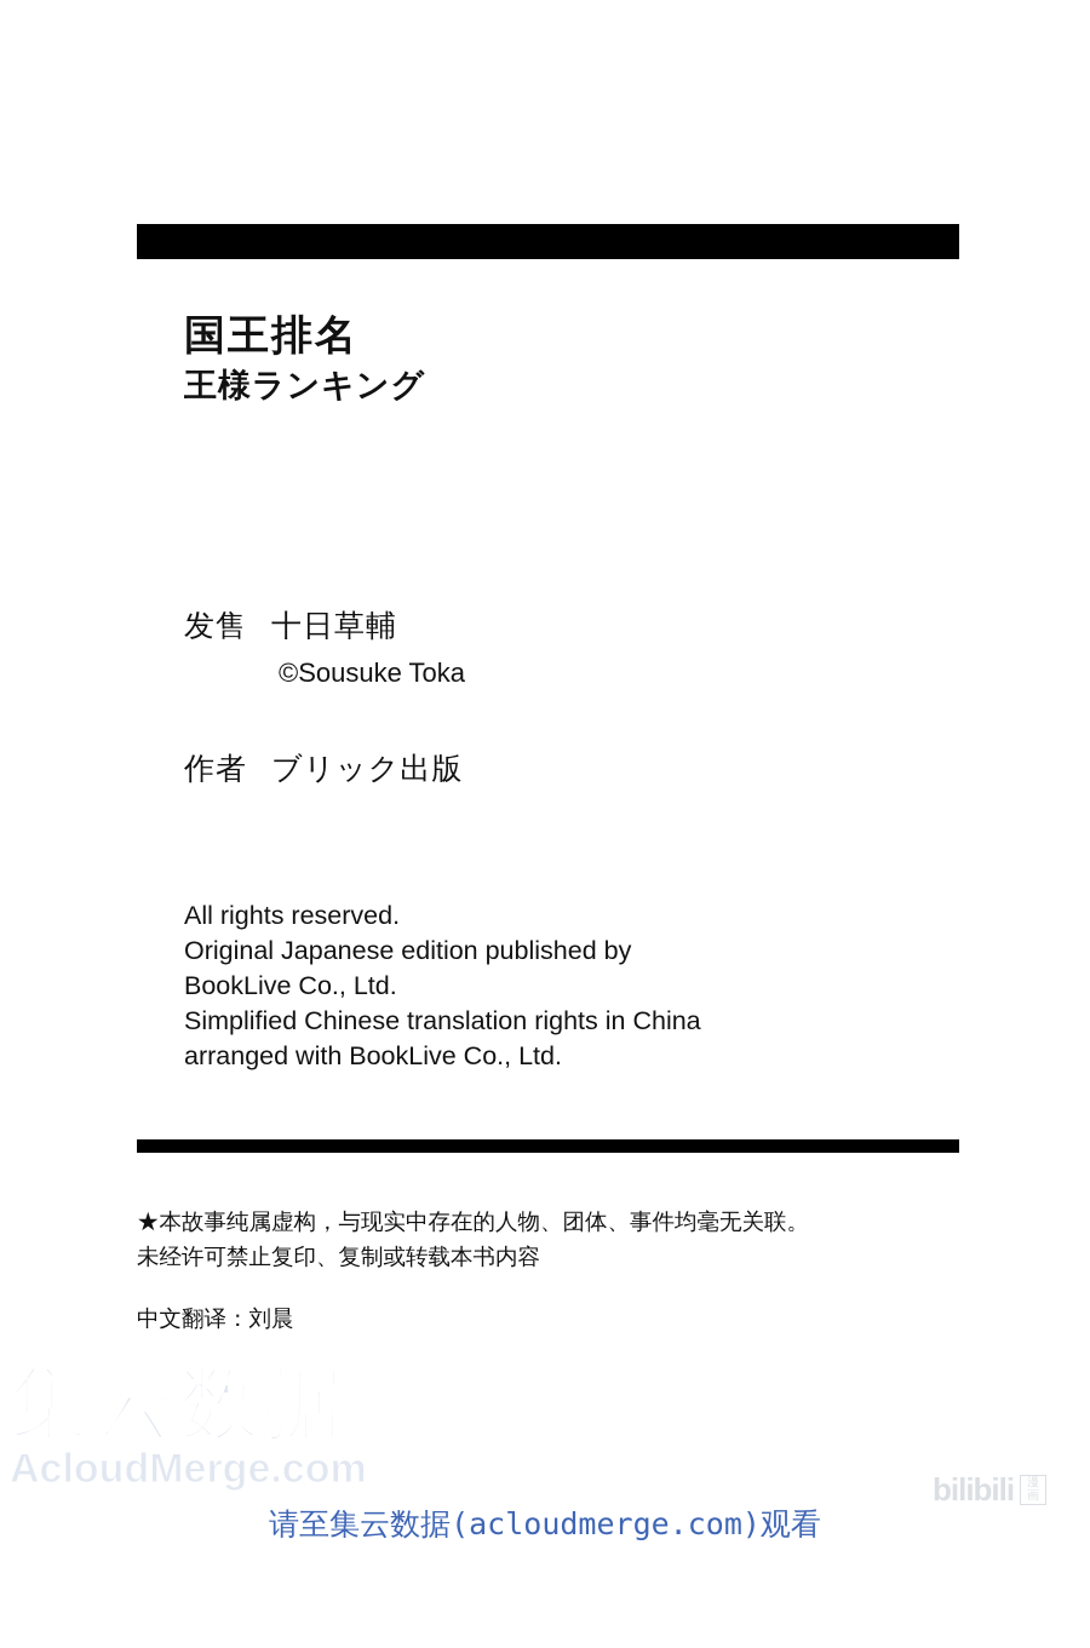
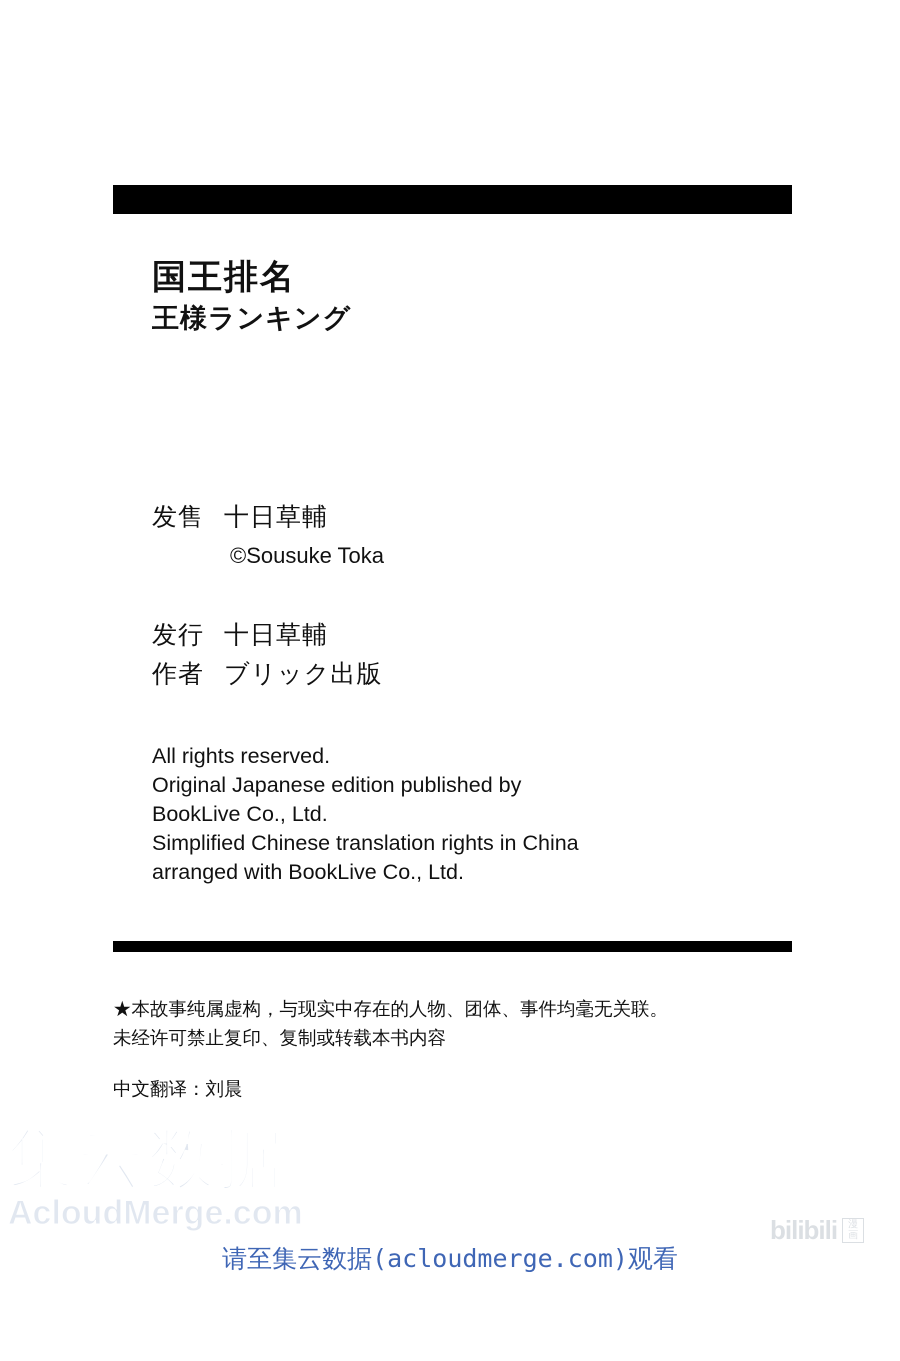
  国王排名
  王様ランキング
  发售 十日草輔
  ©Sousuke Toka
+ 发行 十日草輔
  作者 ブリック出版
  All rights reserved.
  Original Japanese edition published by
  BookLive Co., Ltd.
  Simplified Chinese translation rights in China
  arranged with BookLive Co., Ltd.
  ★本故事纯属虚构，与现实中存在的人物、团体、事件均毫无关联。
  未经许可禁止复印、复制或转载本书内容
  中文翻译：刘晨
  集云数据
  AcloudMerge.com
  bilibili
  漫
  画
  请至集云数据(acloudmerge.com)观看
